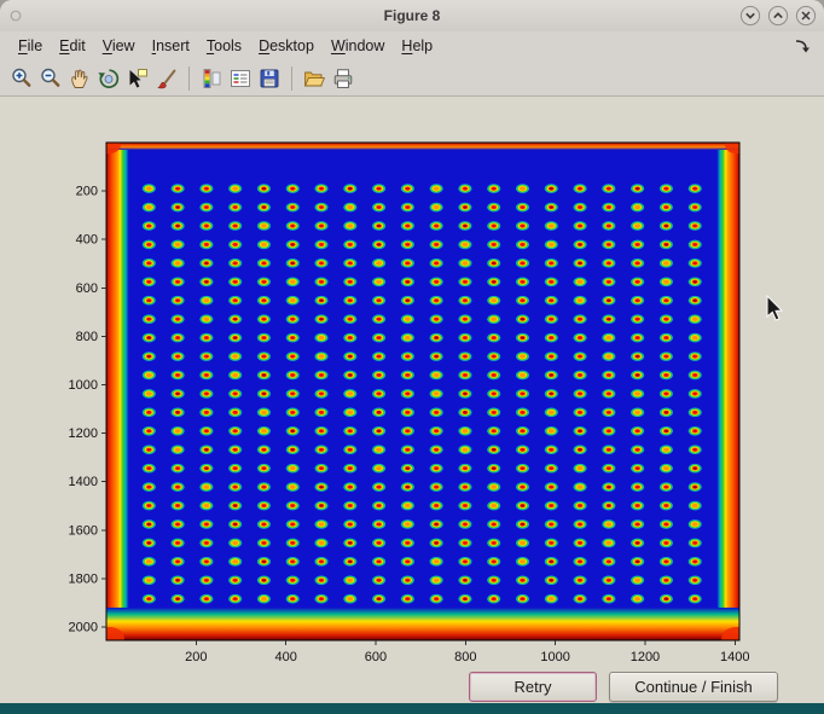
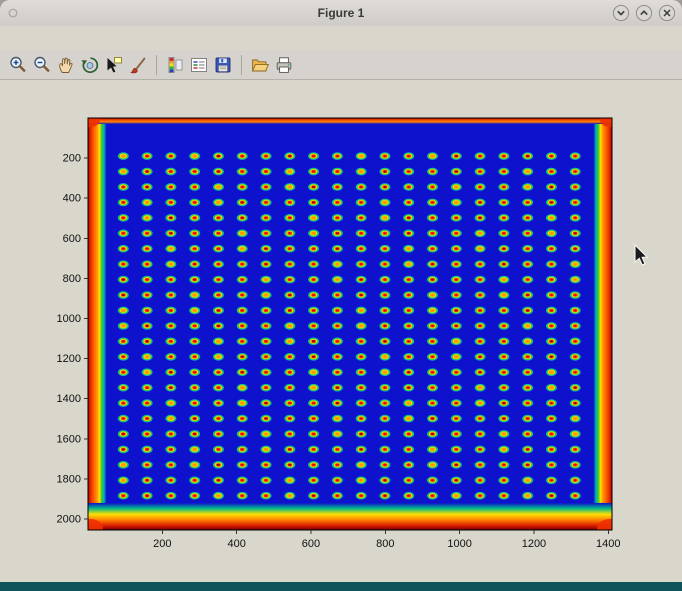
- Figure 8
+ Figure 1
- File
- Edit
- View
- Insert
- Tools
- Desktop
- Window
- Help
  200
  400
  600
  800
  1000
  1200
  1400
  200
  400
  600
  800
  1000
  1200
  1400
  1600
  1800
  2000
- Retry
- Continue / Finish
